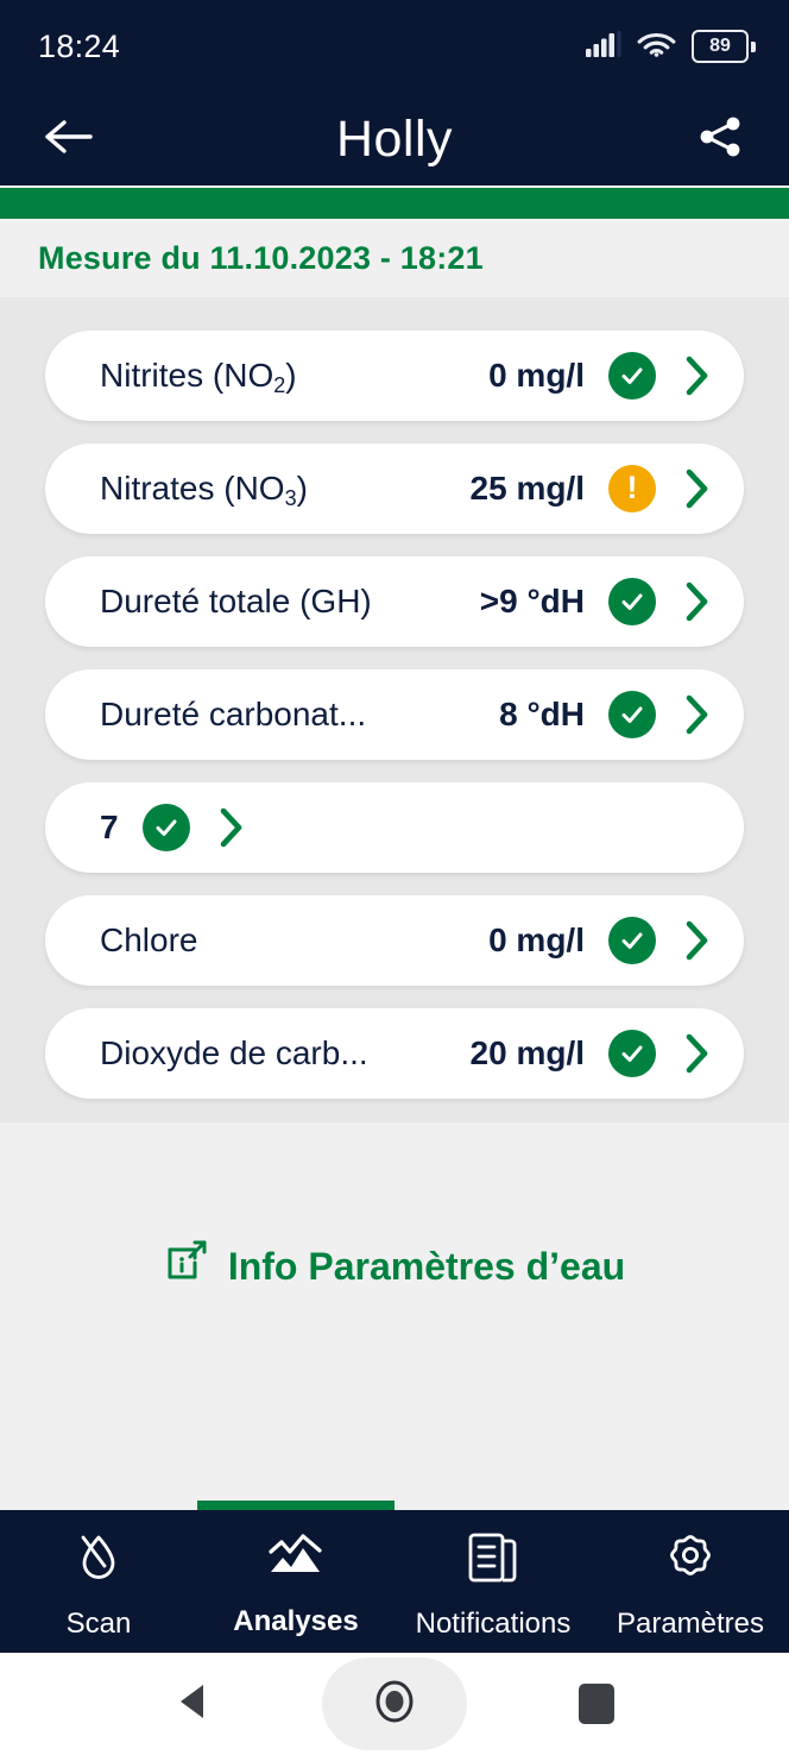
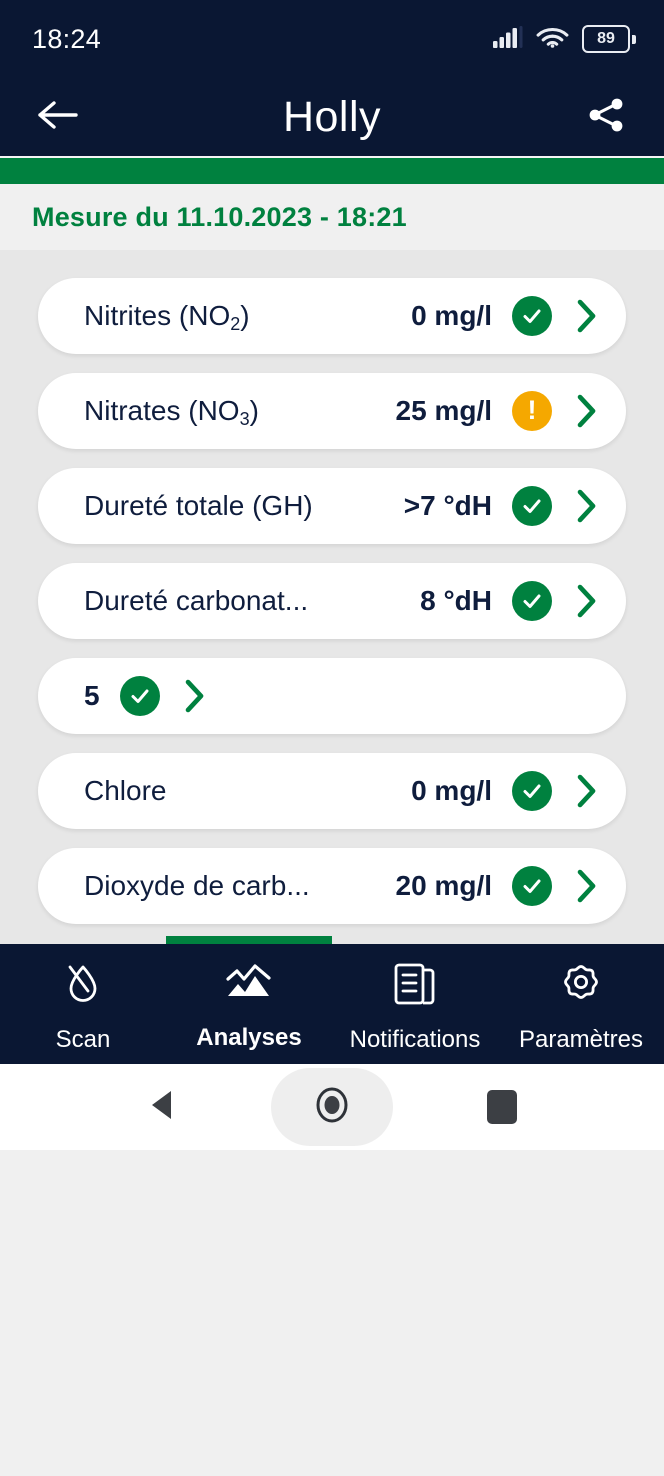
  18:24
  89
  Holly
  Mesure du 11.10.2023 - 18:21
  Nitrites (NO2)
  0 mg/l
  Nitrates (NO3)
  25 mg/l
  !
  Dureté totale (GH)
- >9 °dH
+ >7 °dH
  Dureté carbonat...
  8 °dH
- 7
+ 5
  Chlore
  0 mg/l
  Dioxyde de carb...
  20 mg/l
- Info Paramètres d’eau
  Scan
  Analyses
  Notifications
  Paramètres
